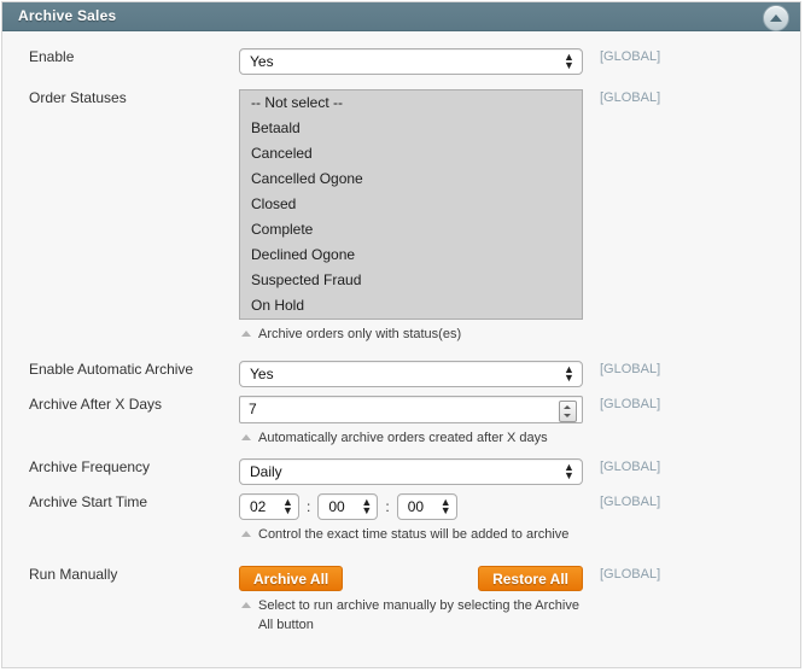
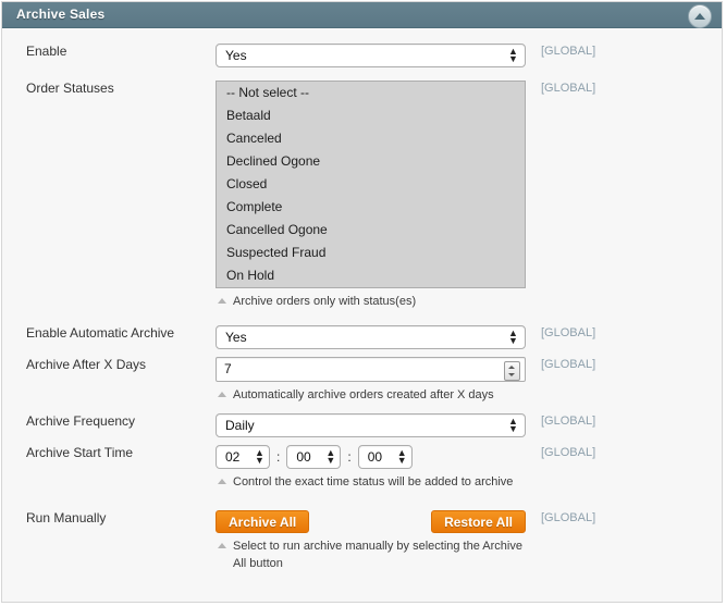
  Archive Sales
  Enable
  Yes
  ▲
  ▼
  [GLOBAL]
  Order Statuses
  -- Not select --
  Betaald
  Canceled
- Cancelled Ogone
+ Declined Ogone
  Closed
  Complete
- Declined Ogone
+ Cancelled Ogone
  Suspected Fraud
  On Hold
  Archive orders only with status(es)
  [GLOBAL]
  Enable Automatic Archive
  Yes
  ▲
  ▼
  [GLOBAL]
  Archive After X Days
  7
  Automatically archive orders created after X days
  [GLOBAL]
  Archive Frequency
  Daily
  ▲
  ▼
  [GLOBAL]
  Archive Start Time
  02
  ▲
  ▼
  :
  00
  ▲
  ▼
  :
  00
  ▲
  ▼
  Control the exact time status will be added to archive
  [GLOBAL]
  Run Manually
  Archive All
  Restore All
  Select to run archive manually by selecting the Archive All button
  [GLOBAL]
